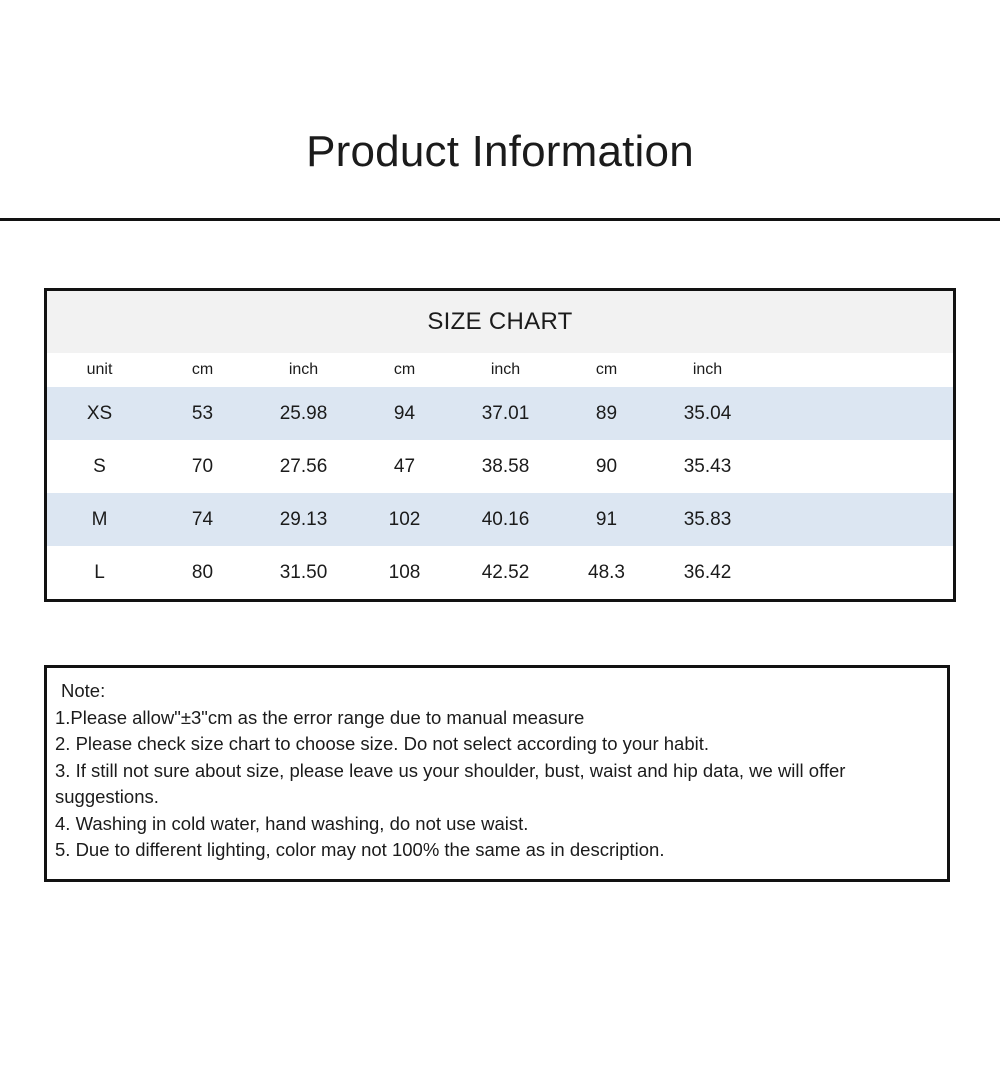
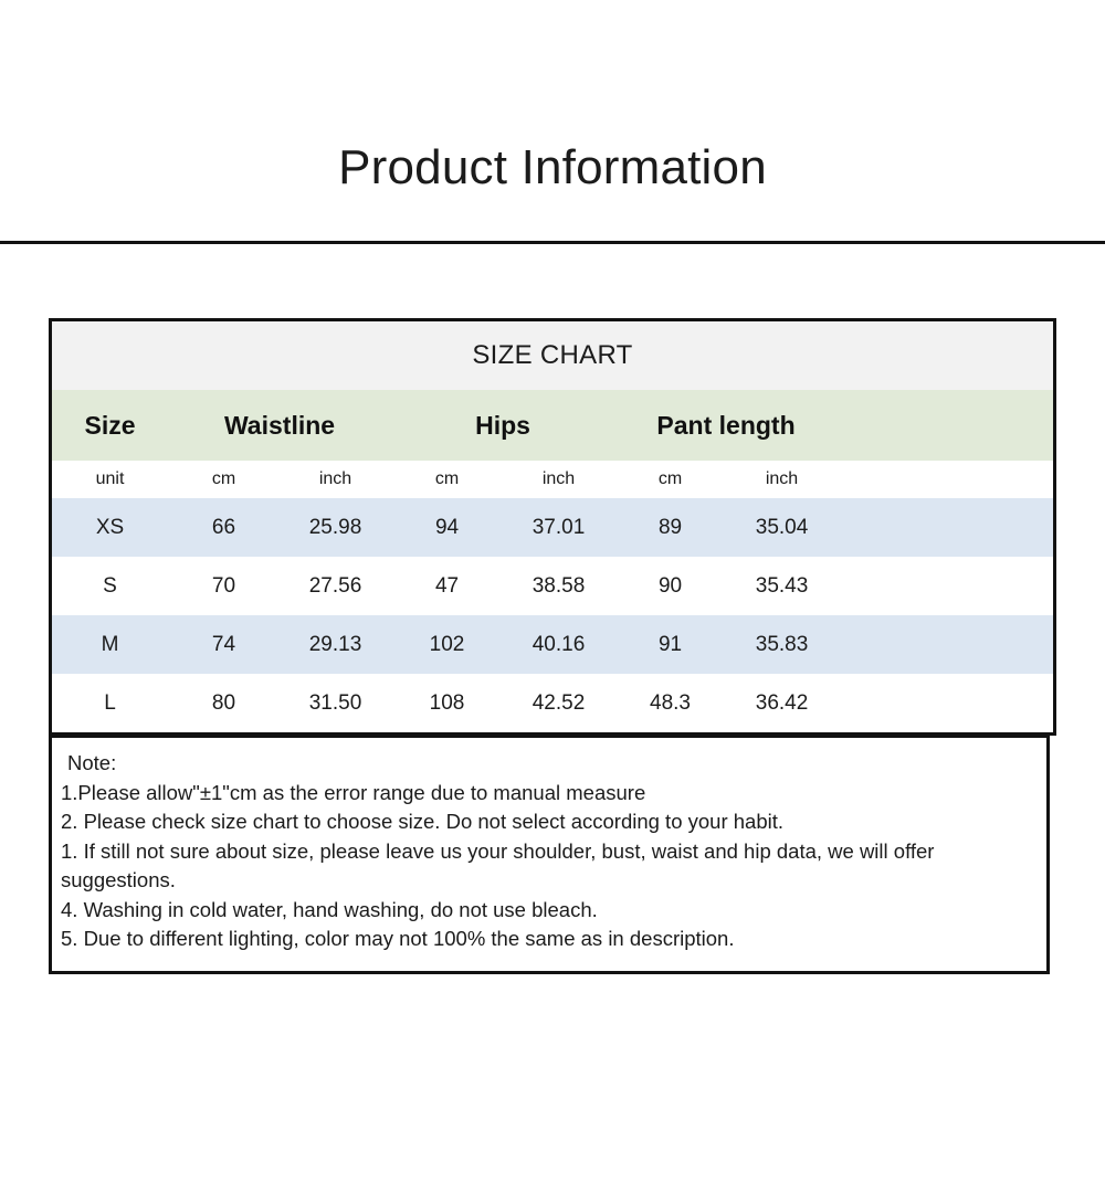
  Product Information
  SIZE CHART
+ Size	Waistline	Hips	Pant length
  unit	cm	inch	cm	inch	cm	inch
- XS	53	25.98	94	37.01	89	35.04
+ XS	66	25.98	94	37.01	89	35.04
  S	70	27.56	47	38.58	90	35.43
  M	74	29.13	102	40.16	91	35.83
  L	80	31.50	108	42.52	48.3	36.42
  Note:
- 1.Please allow"±3"cm as the error range due to manual measure
+ 1.Please allow"±1"cm as the error range due to manual measure
  2. Please check size chart to choose size. Do not select according to your habit.
- 3. If still not sure about size, please leave us your shoulder, bust, waist and hip data, we will offer suggestions.
+ 1. If still not sure about size, please leave us your shoulder, bust, waist and hip data, we will offer suggestions.
- 4. Washing in cold water, hand washing, do not use waist.
+ 4. Washing in cold water, hand washing, do not use bleach.
  5. Due to different lighting, color may not 100% the same as in description.
